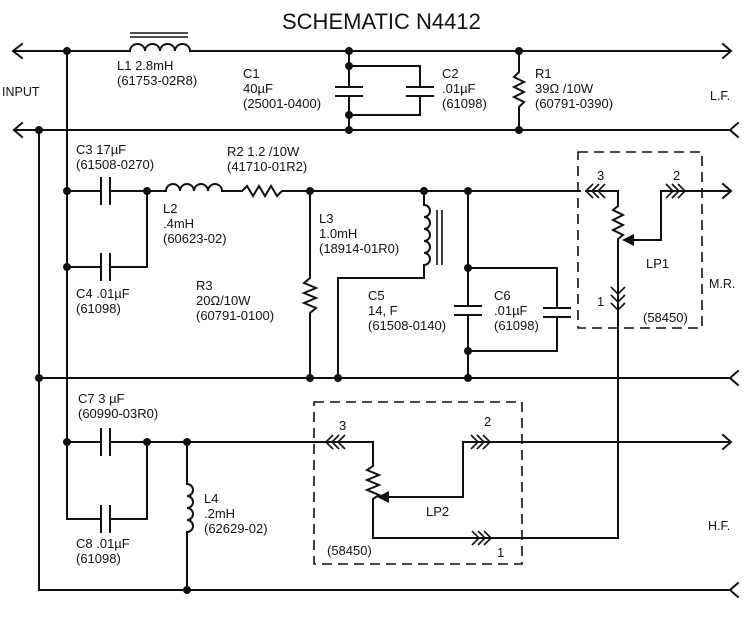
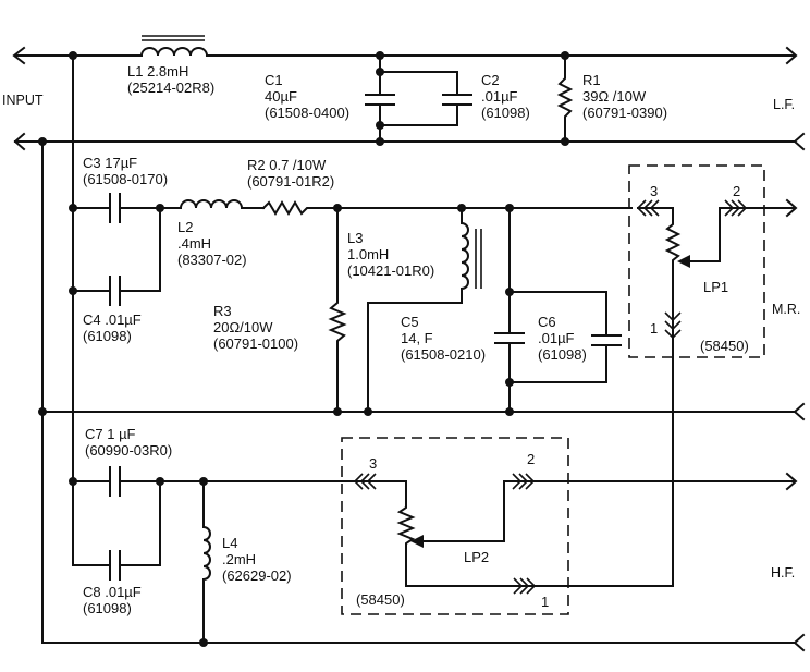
- SCHEMATIC N4412
  L1 2.8mH
- (61753-02R8)
+ (25214-02R8)
  C1
  40µF
- (25001-0400)
+ (61508-0400)
  C2
  .01µF
  (61098)
  R1
  39Ω /10W
  (60791-0390)
  INPUT
  L.F.
  C3 17µF
- (61508-0270)
+ (61508-0170)
- R2 1.2 /10W
+ R2 0.7 /10W
- (41710-01R2)
+ (60791-01R2)
  L2
  .4mH
- (60623-02)
+ (83307-02)
  C4 .01µF
  (61098)
  L3
  1.0mH
- (18914-01R0)
+ (10421-01R0)
  R3
  20Ω/10W
  (60791-0100)
  C5
  14, F
- (61508-0140)
+ (61508-0210)
  C6
  .01µF
  (61098)
  3
  2
  1
  LP1
  (58450)
  M.R.
- C7 3 µF
+ C7 1 µF
  (60990-03R0)
  C8 .01µF
  (61098)
  L4
  .2mH
  (62629-02)
  3
  2
  1
  LP2
  (58450)
  H.F.
